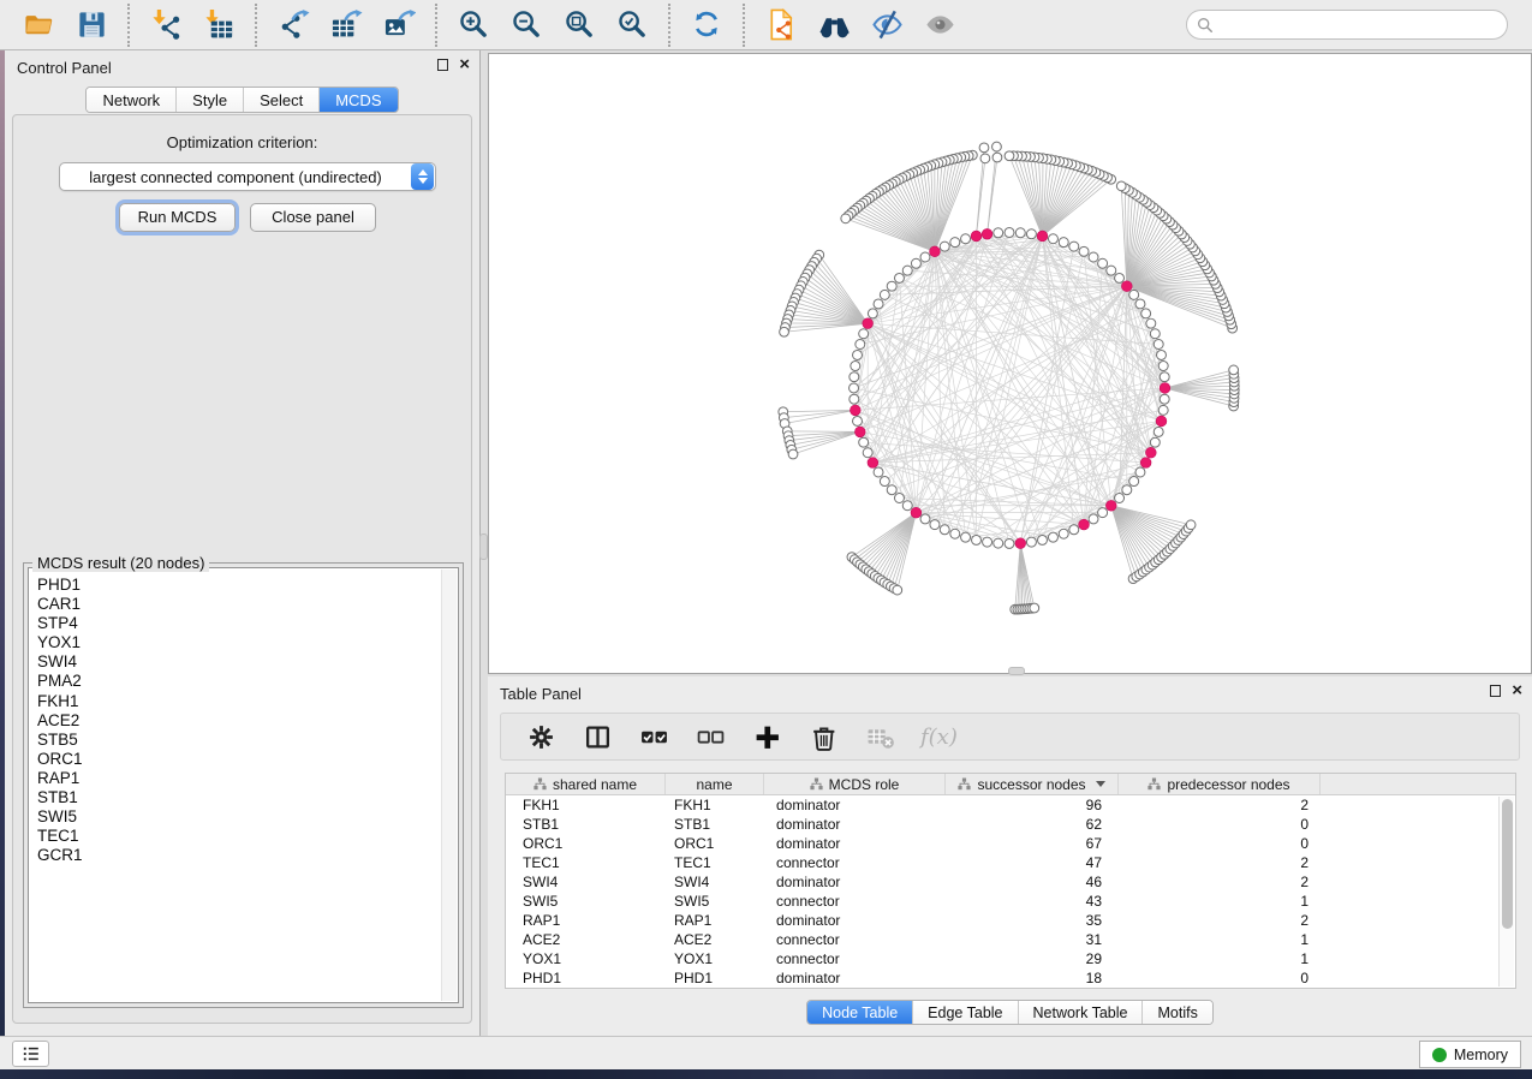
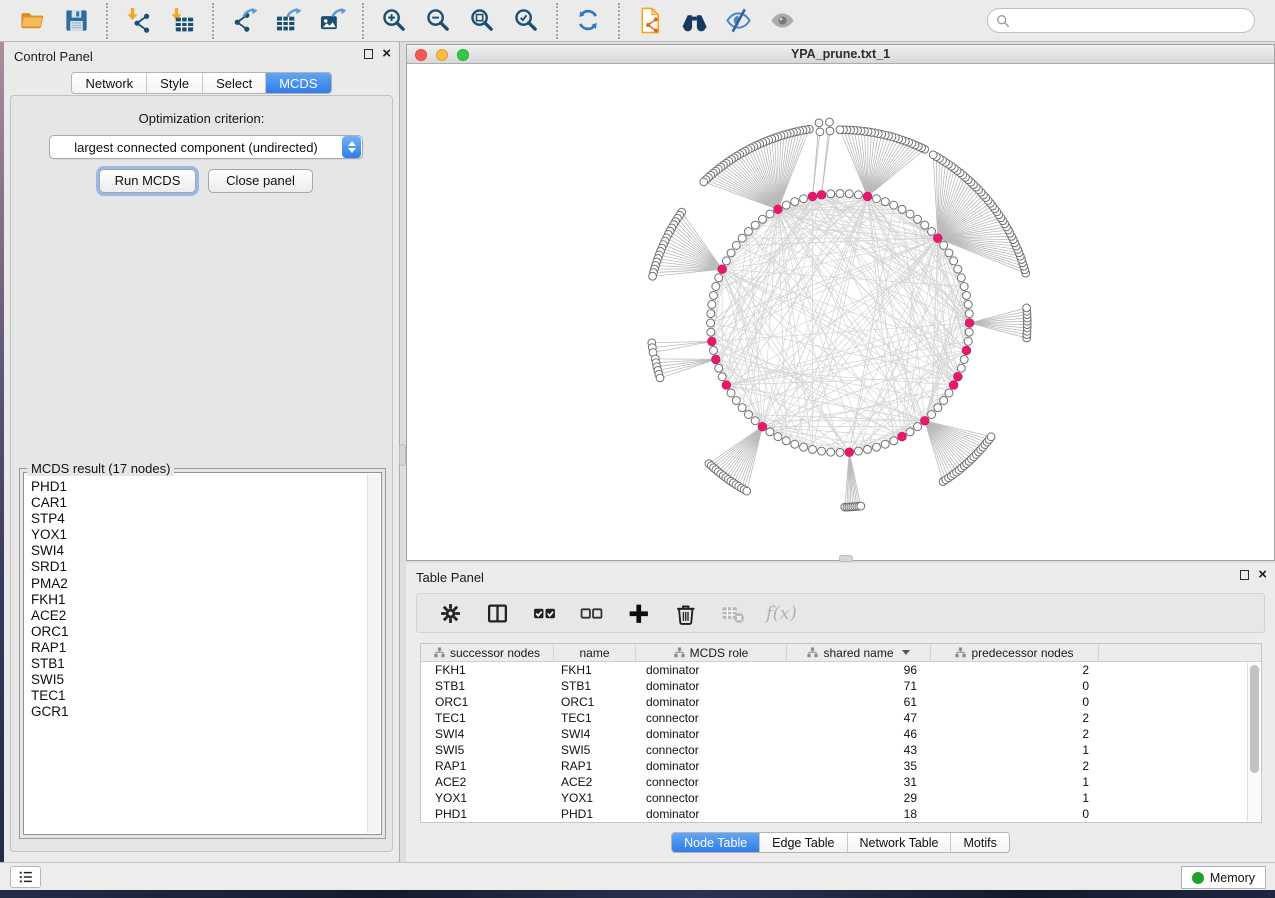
  Control Panel
  ×
  Network
  Style
  Select
  MCDS
  Optimization criterion:
  largest connected component (undirected)
  Run MCDS
  Close panel
- MCDS result (20 nodes)
+ MCDS result (17 nodes)
  PHD1
  CAR1
  STP4
  YOX1
  SWI4
+ SRD1
  PMA2
  FKH1
  ACE2
- STB5
  ORC1
  RAP1
  STB1
  SWI5
  TEC1
  GCR1
+ YPA_prune.txt_1
  Table Panel
  ×
  f(x)
- shared name
+ successor nodes
  name
  MCDS role
- successor nodes
+ shared name
  predecessor nodes
  FKH1
  FKH1
  dominator
  96
  2
  STB1
  STB1
  dominator
- 62
+ 71
  0
  ORC1
  ORC1
  dominator
- 67
+ 61
  0
  TEC1
  TEC1
  connector
  47
  2
  SWI4
  SWI4
  dominator
  46
  2
  SWI5
  SWI5
  connector
  43
  1
  RAP1
  RAP1
  dominator
  35
  2
  ACE2
  ACE2
  connector
  31
  1
  YOX1
  YOX1
  connector
  29
  1
  PHD1
  PHD1
  dominator
  18
  0
  Node Table
  Edge Table
  Network Table
  Motifs
  Memory
